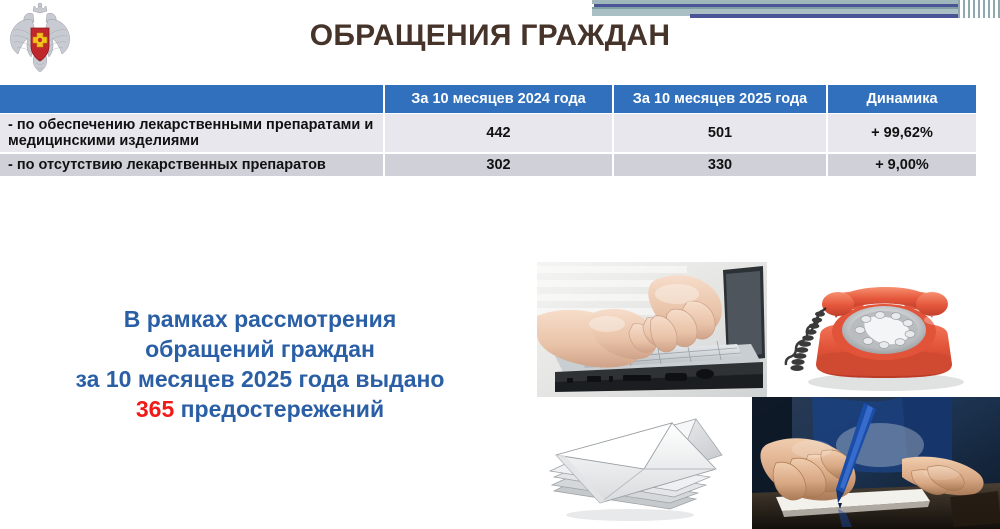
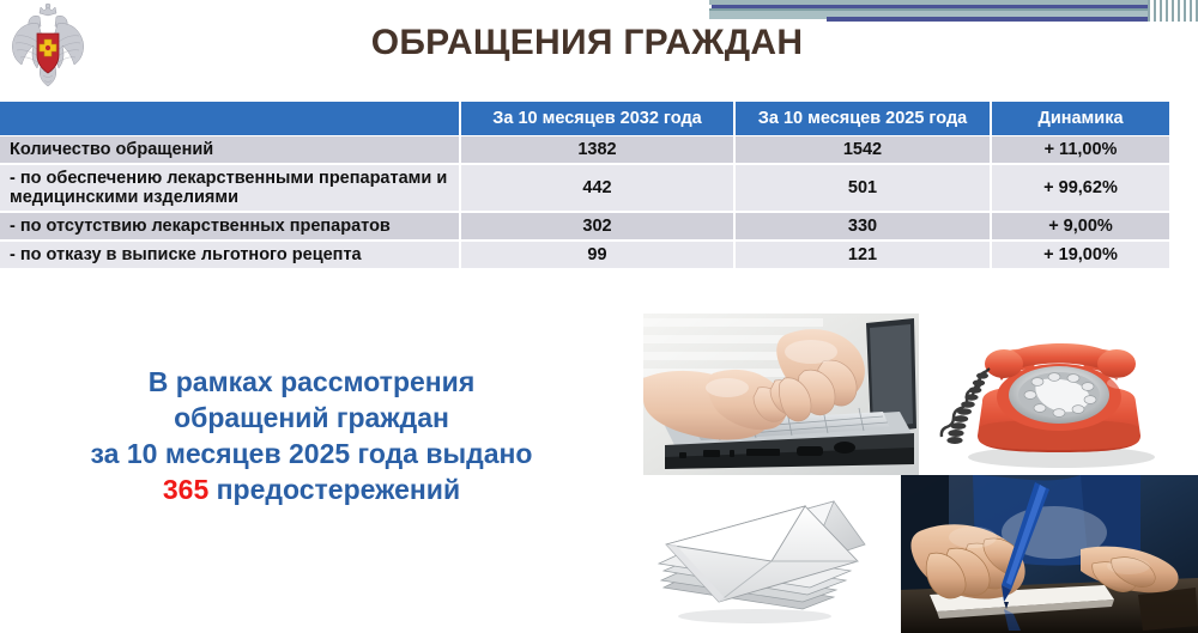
  ОБРАЩЕНИЯ ГРАЖДАН
- 	За 10 месяцев 2024 года	За 10 месяцев 2025 года	Динамика
+ 	За 10 месяцев 2032 года	За 10 месяцев 2025 года	Динамика
+ Количество обращений	1382	1542	+ 11,00%
  - по обеспечению лекарственными препаратами и медицинскими изделиями	442	501	+ 99,62%
  - по отсутствию лекарственных препаратов	302	330	+ 9,00%
+ - по отказу в выписке льготного рецепта	99	121	+ 19,00%
  В рамках рассмотрения
  обращений граждан
  за 10 месяцев 2025 года выдано
  365 предостережений
